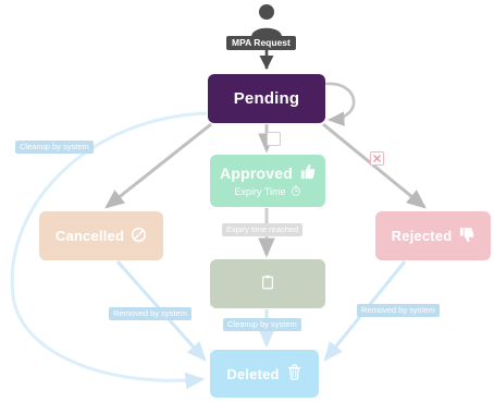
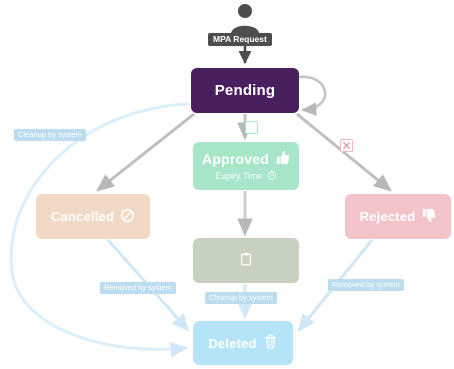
  Pending
  Approved
  Expiry Time
  Cancelled
  Rejected
  Deleted
  MPA Request
- Expiry time reached
  Cleanup by system
  Cleanup by system
  Removed by system
  Removed by system
